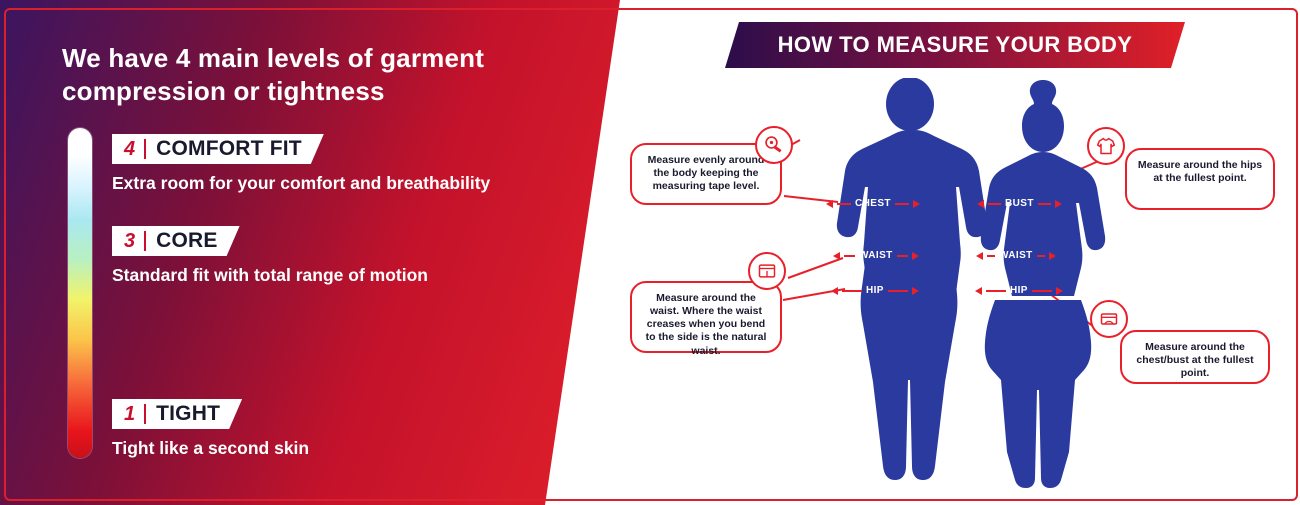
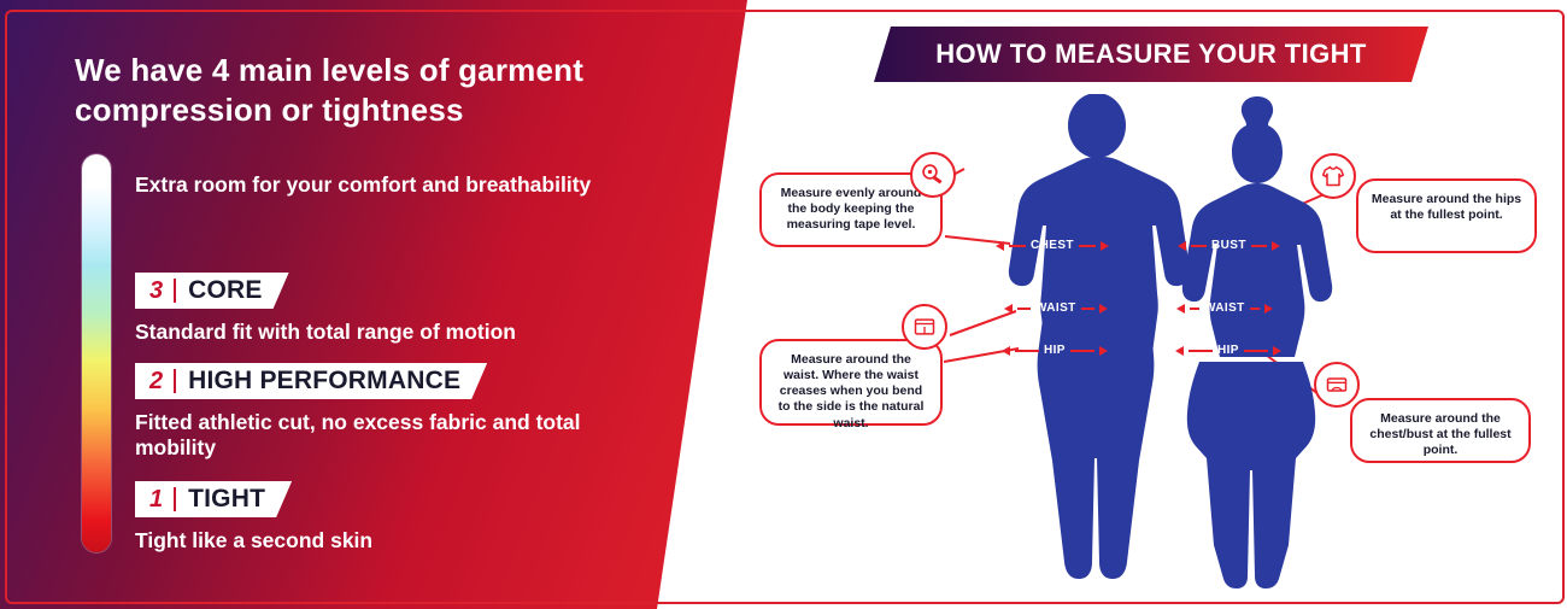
  We have 4 main levels of garment compression or tightness
- 4
- COMFORT FIT
  Extra room for your comfort and breathability
  3
  CORE
  Standard fit with total range of motion
+ 2
+ HIGH PERFORMANCE
+ Fitted athletic cut, no excess fabric and total mobility
  1
  TIGHT
  Tight like a second skin
- HOW TO MEASURE YOUR BODY
+ HOW TO MEASURE YOUR TIGHT
  CHEST
  WAIST
  HIP
  BUST
  WAIST
  HIP
  Measure evenly around the body keeping the measuring tape level.
  Measure around the hips at the fullest point.
  Measure around the waist. Where the waist creases when you bend to the side is the natural waist.
  Measure around the chest/bust at the fullest point.
